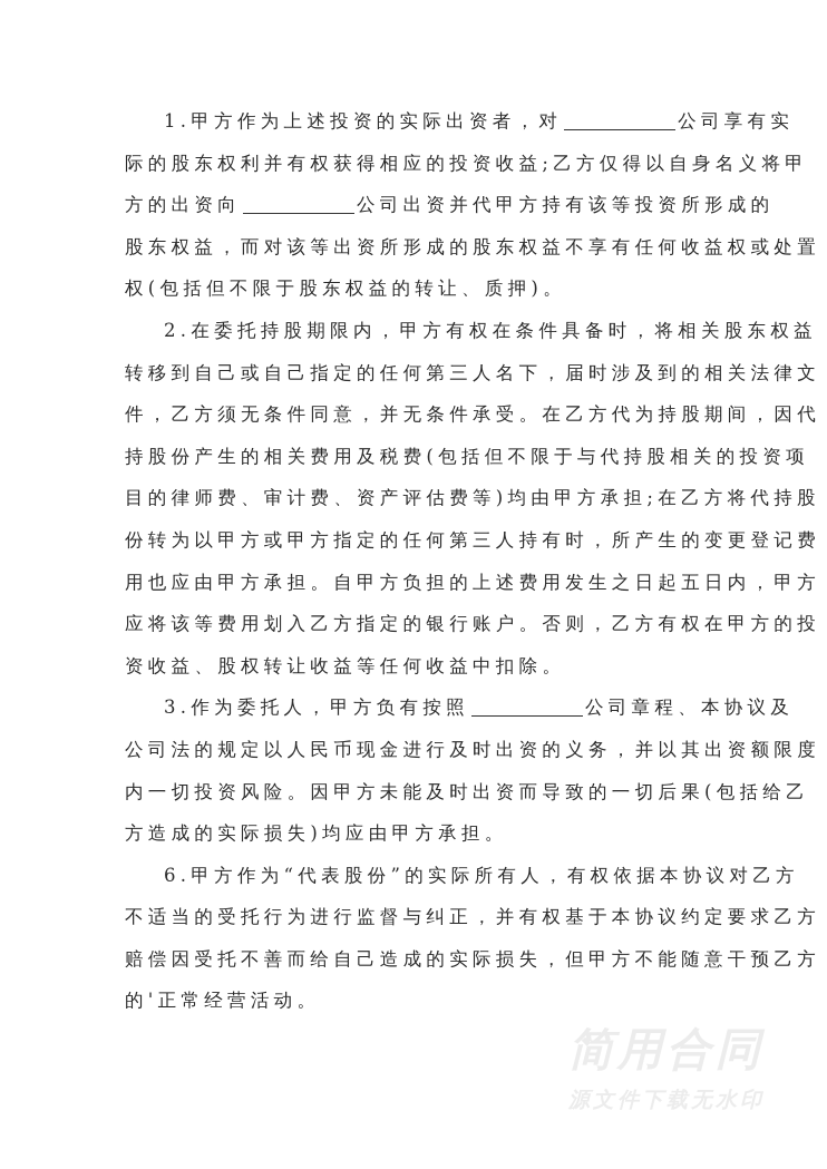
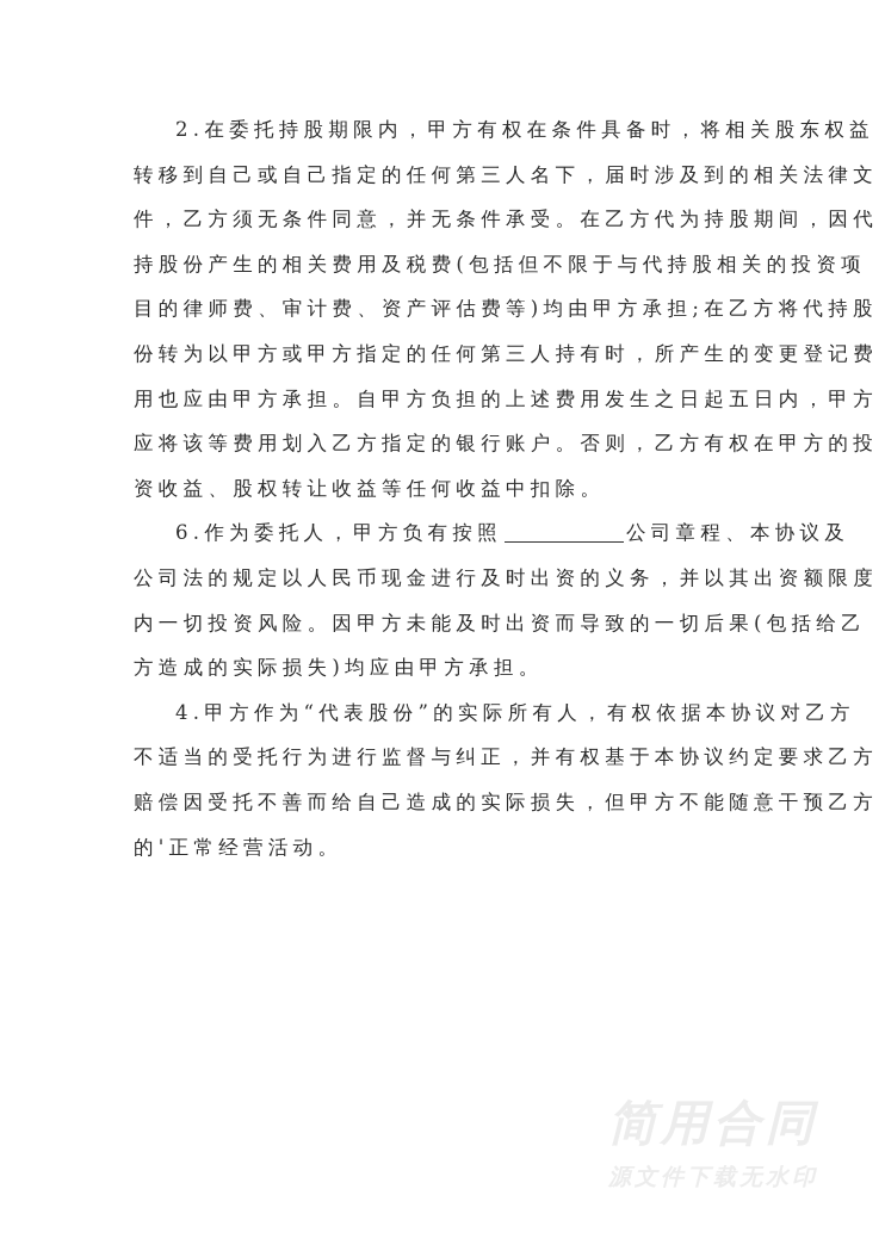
- 1.甲方作为上述投资的实际出资者，对 公司享有实
- 际的股东权利并有权获得相应的投资收益;乙方仅得以自身名义将甲
- 方的出资向 公司出资并代甲方持有该等投资所形成的
- 股东权益，而对该等出资所形成的股东权益不享有任何收益权或处置
- 权(包括但不限于股东权益的转让、质押)。
  2.在委托持股期限内，甲方有权在条件具备时，将相关股东权益
  转移到自己或自己指定的任何第三人名下，届时涉及到的相关法律文
  件，乙方须无条件同意，并无条件承受。在乙方代为持股期间，因代
  持股份产生的相关费用及税费(包括但不限于与代持股相关的投资项
  目的律师费、审计费、资产评估费等)均由甲方承担;在乙方将代持股
  份转为以甲方或甲方指定的任何第三人持有时，所产生的变更登记费
  用也应由甲方承担。自甲方负担的上述费用发生之日起五日内，甲方
  应将该等费用划入乙方指定的银行账户。否则，乙方有权在甲方的投
  资收益、股权转让收益等任何收益中扣除。
- 3.作为委托人，甲方负有按照 公司章程、本协议及
+ 6.作为委托人，甲方负有按照 公司章程、本协议及
  公司法的规定以人民币现金进行及时出资的义务，并以其出资额限度
  内一切投资风险。因甲方未能及时出资而导致的一切后果(包括给乙
  方造成的实际损失)均应由甲方承担。
- 6.甲方作为“代表股份”的实际所有人，有权依据本协议对乙方
+ 4.甲方作为“代表股份”的实际所有人，有权依据本协议对乙方
  不适当的受托行为进行监督与纠正，并有权基于本协议约定要求乙方
  赔偿因受托不善而给自己造成的实际损失，但甲方不能随意干预乙方
  的'正常经营活动。
